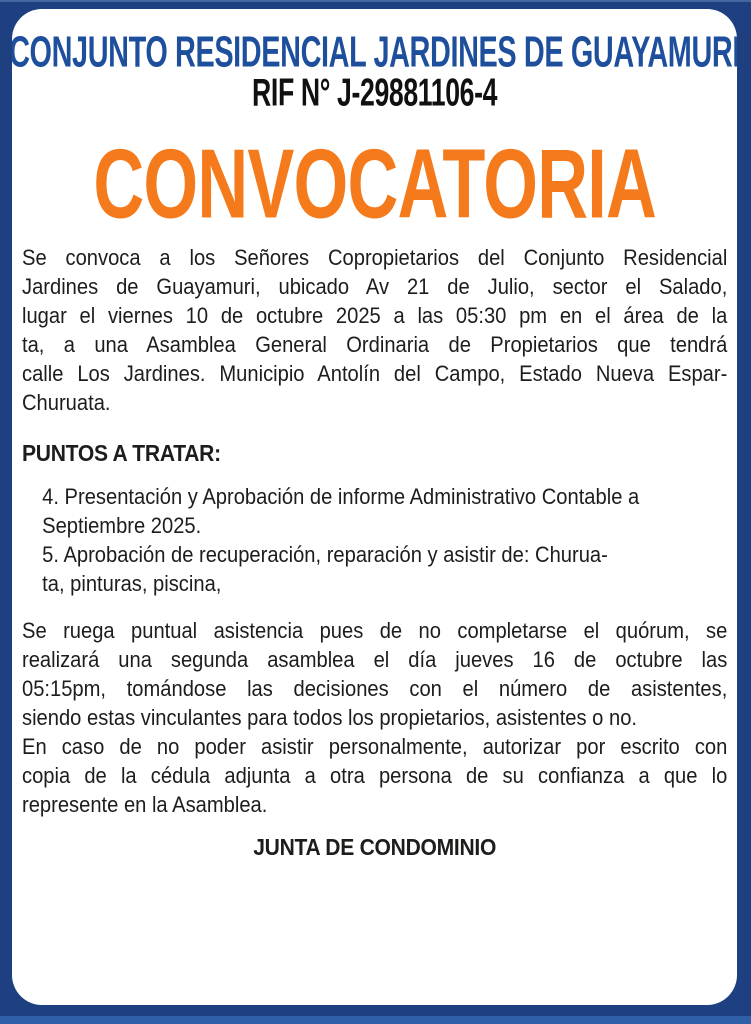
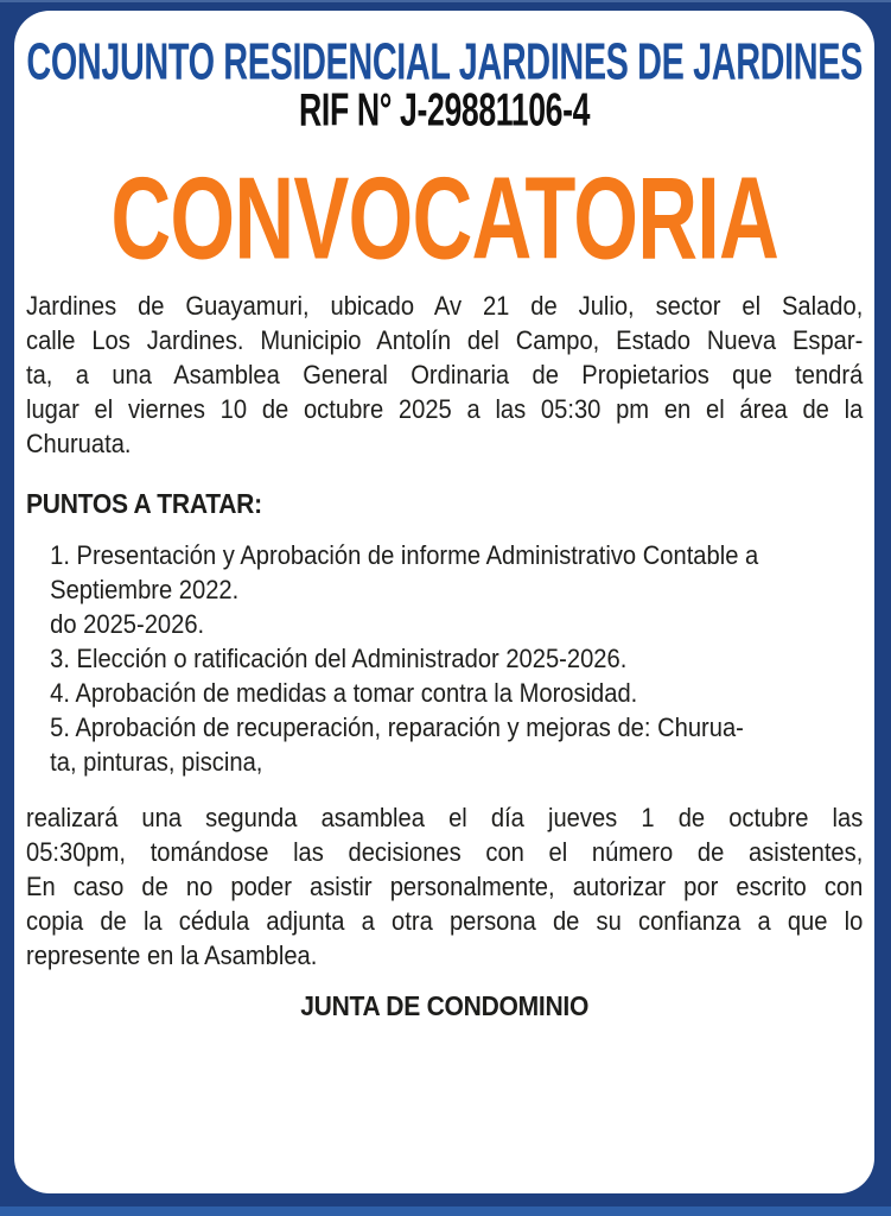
- CONJUNTO RESIDENCIAL JARDINES DE GUAYAMURI
+ CONJUNTO RESIDENCIAL JARDINES DE JARDINES
  RIF N° J-29881106-4
  CONVOCATORIA
- Se convoca a los Señores Copropietarios del Conjunto Residencial
  Jardines de Guayamuri, ubicado Av 21 de Julio, sector el Salado,
- lugar el viernes 10 de octubre 2025 a las 05:30 pm en el área de la
+ calle Los Jardines. Municipio Antolín del Campo, Estado Nueva Espar-
  ta, a una Asamblea General Ordinaria de Propietarios que tendrá
- calle Los Jardines. Municipio Antolín del Campo, Estado Nueva Espar-
+ lugar el viernes 10 de octubre 2025 a las 05:30 pm en el área de la
  Churuata.
  PUNTOS A TRATAR:
- 4. Presentación y Aprobación de informe Administrativo Contable a
+ 1. Presentación y Aprobación de informe Administrativo Contable a
- Septiembre 2025.
+ Septiembre 2022.
+ do 2025-2026.
+ 3. Elección o ratificación del Administrador 2025-2026.
+ 4. Aprobación de medidas a tomar contra la Morosidad.
- 5. Aprobación de recuperación, reparación y asistir de: Churua-
+ 5. Aprobación de recuperación, reparación y mejoras de: Churua-
  ta, pinturas, piscina,
- Se ruega puntual asistencia pues de no completarse el quórum, se
- realizará una segunda asamblea el día jueves 16 de octubre las
+ realizará una segunda asamblea el día jueves 1 de octubre las
- 05:15pm, tomándose las decisiones con el número de asistentes,
+ 05:30pm, tomándose las decisiones con el número de asistentes,
- siendo estas vinculantes para todos los propietarios, asistentes o no.
  En caso de no poder asistir personalmente, autorizar por escrito con
  copia de la cédula adjunta a otra persona de su confianza a que lo
  represente en la Asamblea.
  JUNTA DE CONDOMINIO
